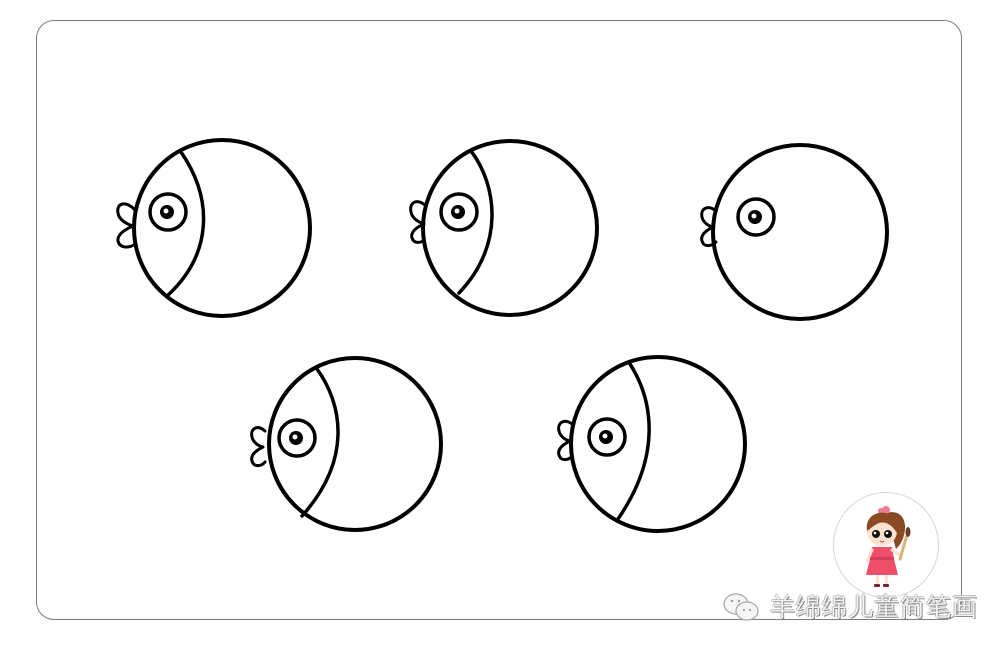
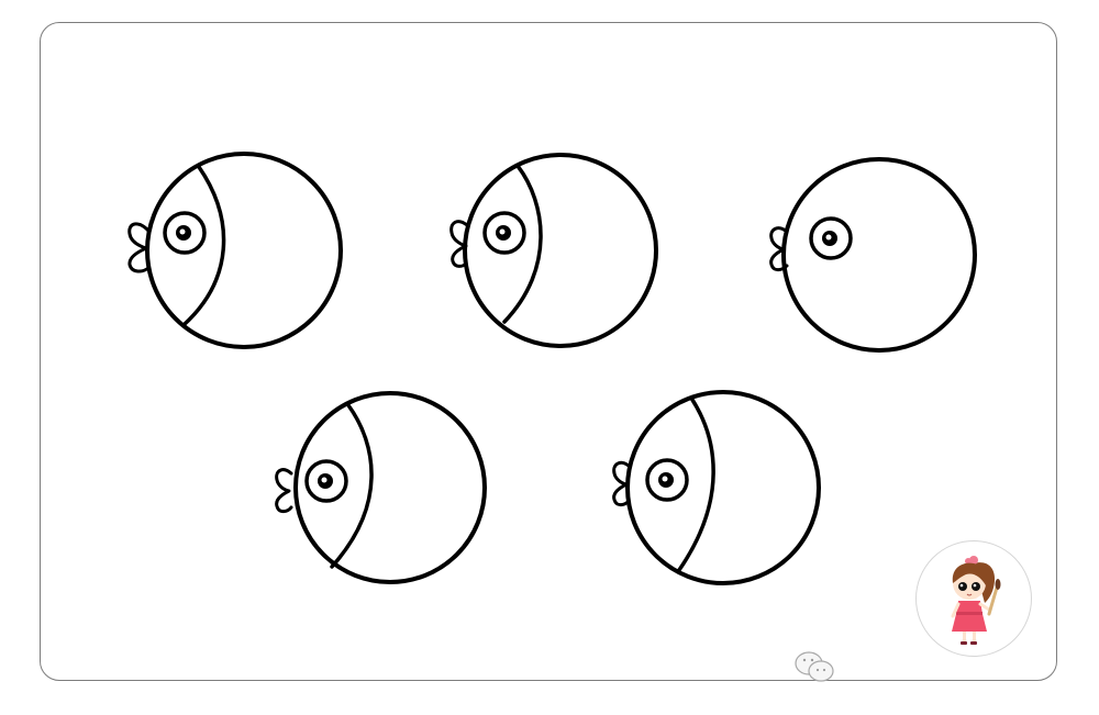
- 羊绵绵儿童简笔画
